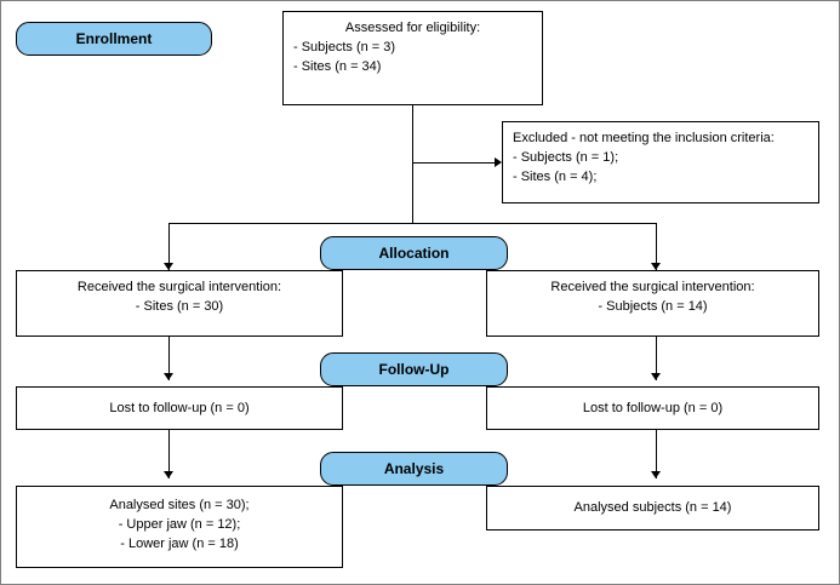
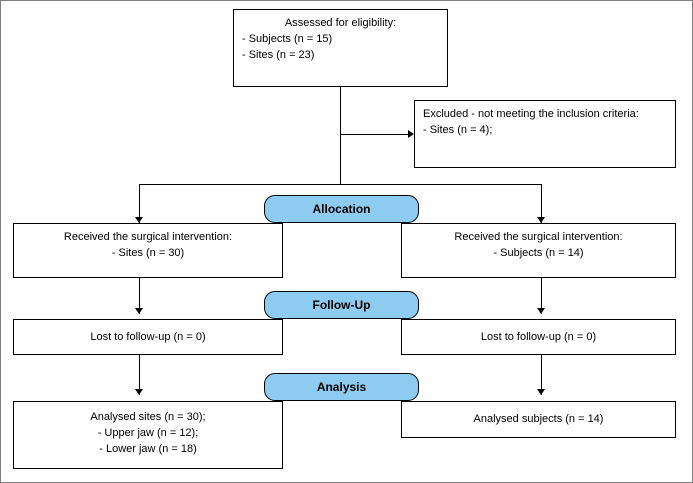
- Enrollment
  Assessed for eligibility:
- - Subjects (n = 3)
+ - Subjects (n = 15)
- - Sites (n = 34)
+ - Sites (n = 23)
  Excluded - not meeting the inclusion criteria:
- - Subjects (n = 1);
  - Sites (n = 4);
  Allocation
  Received the surgical intervention:
  - Sites (n = 30)
  Received the surgical intervention:
  - Subjects (n = 14)
  Follow-Up
  Lost to follow-up (n = 0)
  Lost to follow-up (n = 0)
  Analysis
  Analysed sites (n = 30);
  - Upper jaw (n = 12);
  - Lower jaw (n = 18)
  Analysed subjects (n = 14)
